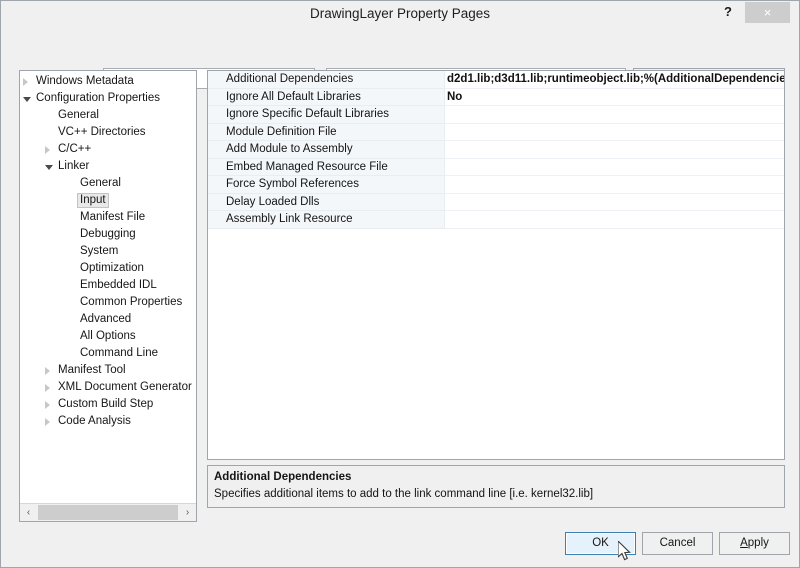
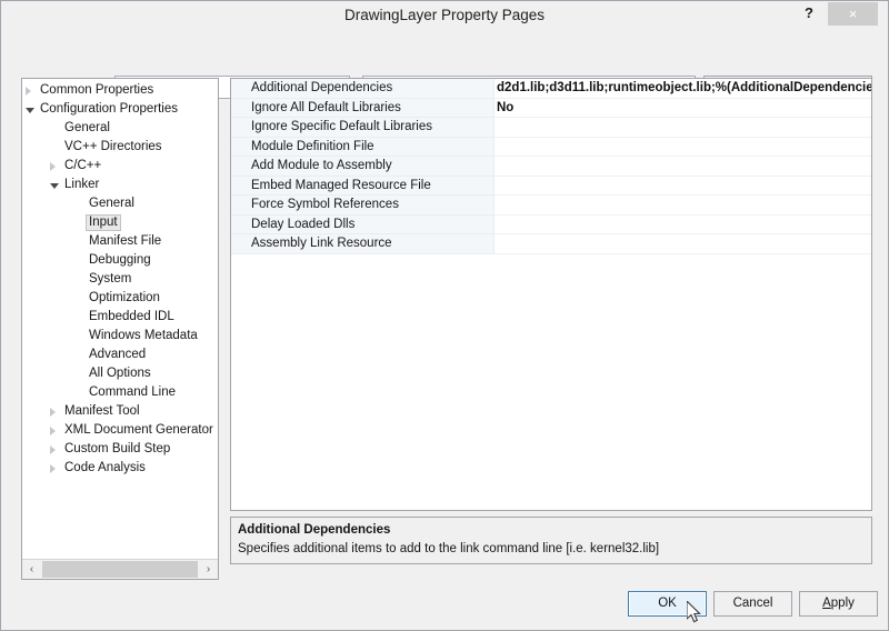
  DrawingLayer Property Pages
  ?
  ×
- Windows Metadata
+ Common Properties
  Configuration Properties
  General
  VC++ Directories
  C/C++
  Linker
  General
  Input
  Manifest File
  Debugging
  System
  Optimization
  Embedded IDL
- Common Properties
+ Windows Metadata
  Advanced
  All Options
  Command Line
  Manifest Tool
  XML Document Generator
  Custom Build Step
  Code Analysis
  ‹
  ›
  Additional Dependencies
  d2d1.lib;d3d11.lib;runtimeobject.lib;%(AdditionalDependencie
  Ignore All Default Libraries
  No
  Ignore Specific Default Libraries
  Module Definition File
  Add Module to Assembly
  Embed Managed Resource File
  Force Symbol References
  Delay Loaded Dlls
  Assembly Link Resource
  Additional Dependencies
  Specifies additional items to add to the link command line [i.e. kernel32.lib]
  OK
  Cancel
  Apply
